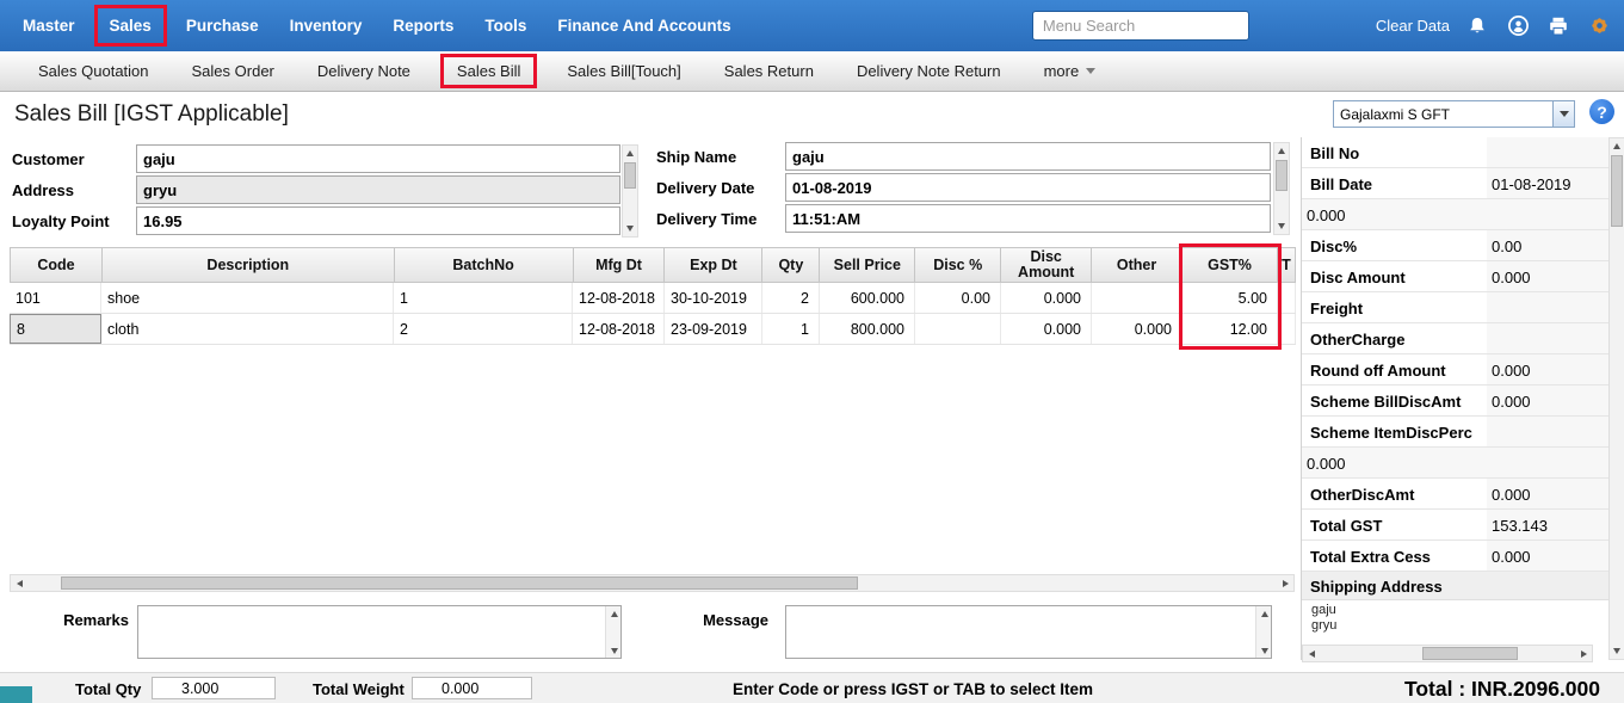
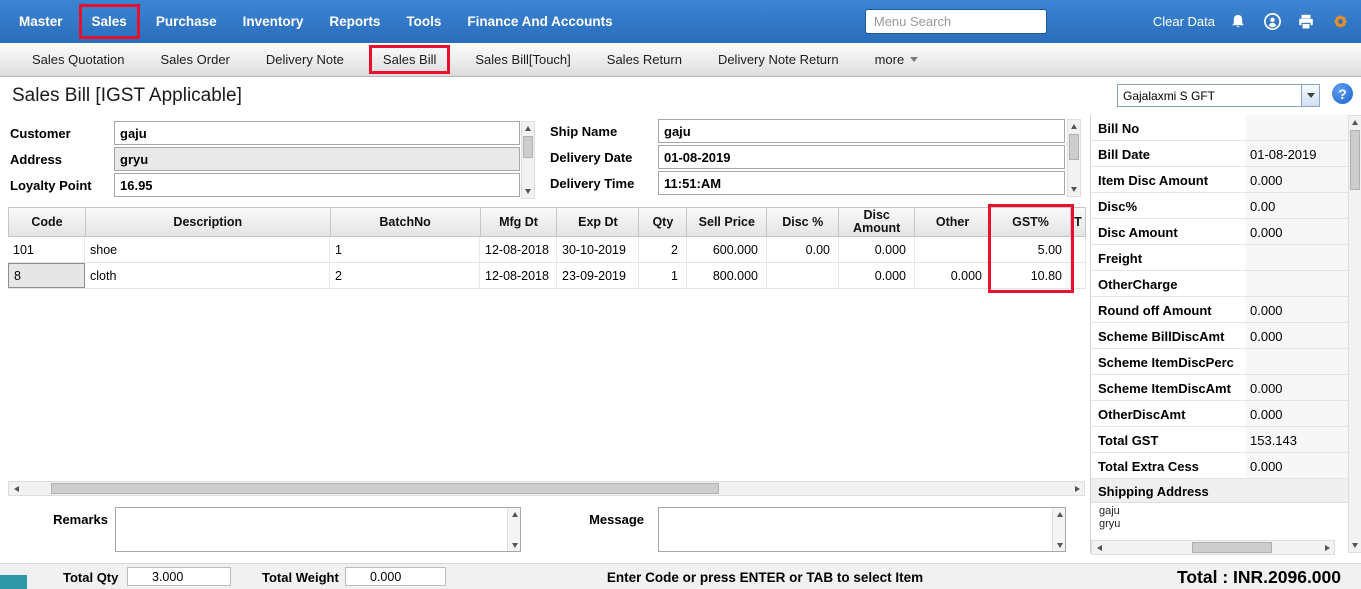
  Master
  Sales
  Purchase
  Inventory
  Reports
  Tools
  Finance And Accounts
  Menu Search
  Clear Data
  Sales Quotation
  Sales Order
  Delivery Note
  Sales Bill
  Sales Bill[Touch]
  Sales Return
  Delivery Note Return
  more
  Sales Bill [IGST Applicable]
  Gajalaxmi S GFT
  ?
  Customer
  gaju
  Address
  gryu
  Loyalty Point
  16.95
  Ship Name
  gaju
  Delivery Date
  01-08-2019
  Delivery Time
  11:51:AM
  Code
  Description
  BatchNo
  Mfg Dt
  Exp Dt
  Qty
  Sell Price
  Disc %
  Disc Amount
  Other
  GST%
  T
  101
  shoe
  1
  12-08-2018
  30-10-2019
  2
  600.000
  0.00
  0.000
  5.00
  8
  cloth
  2
  12-08-2018
  23-09-2019
  1
  800.000
  0.000
  0.000
- 12.00
+ 10.80
  Bill No
  Bill Date
  01-08-2019
+ Item Disc Amount
  0.000
  Disc%
  0.00
  Disc Amount
  0.000
  Freight
  OtherCharge
  Round off Amount
  0.000
  Scheme BillDiscAmt
  0.000
  Scheme ItemDiscPerc
+ Scheme ItemDiscAmt
  0.000
  OtherDiscAmt
  0.000
  Total GST
  153.143
  Total Extra Cess
  0.000
  Shipping Address
  gaju
  gryu
  Remarks
  Message
  Total Qty
  3.000
  Total Weight
  0.000
- Enter Code or press IGST or TAB to select Item
+ Enter Code or press ENTER or TAB to select Item
  Total : INR.2096.000
